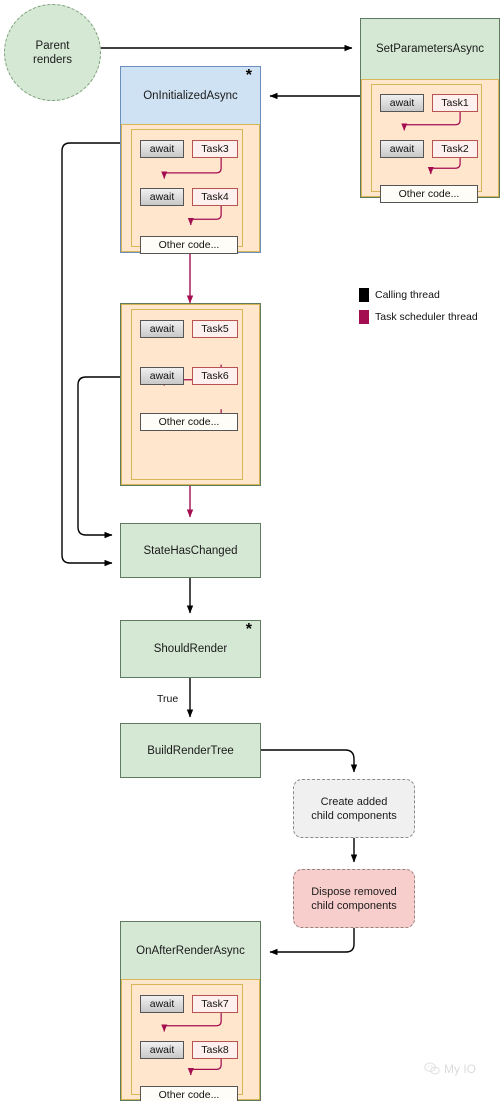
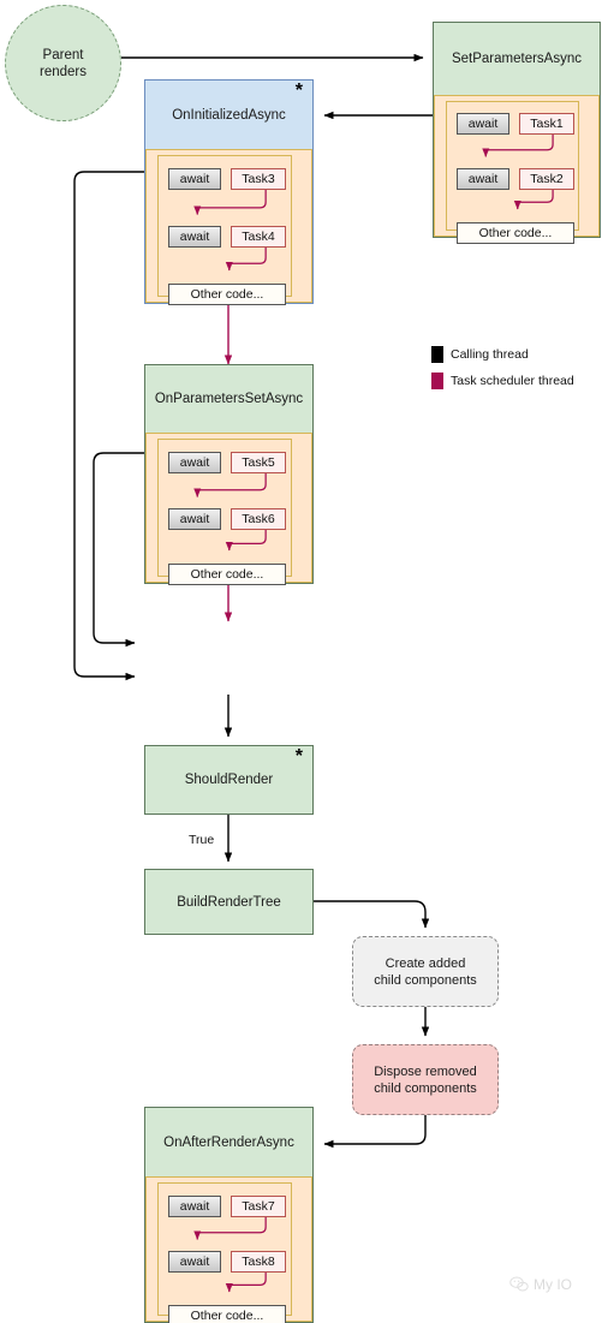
  Parent
  renders
  SetParametersAsync
  await
  Task1
  await
  Task2
  Other code...
  OnInitializedAsync
  *
  await
  Task3
  await
  Task4
  Other code...
+ OnParametersSetAsync
  await
  Task5
  await
  Task6
  Other code...
- StateHasChanged
  ShouldRender
  *
  True
  BuildRenderTree
  Create added
  child components
  Dispose removed
  child components
  OnAfterRenderAsync
  await
  Task7
  await
  Task8
  Other code...
  Calling thread
  Task scheduler thread
  My IO
